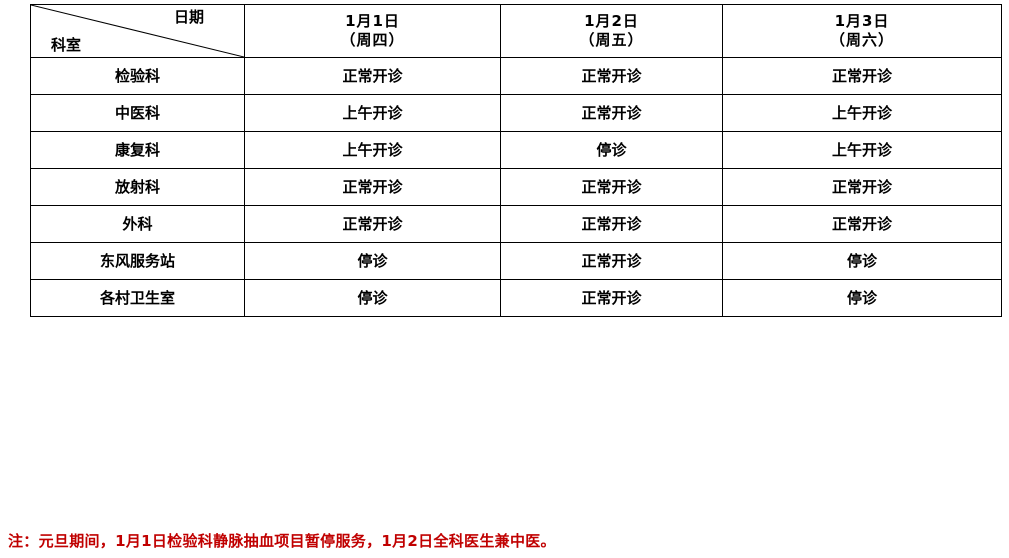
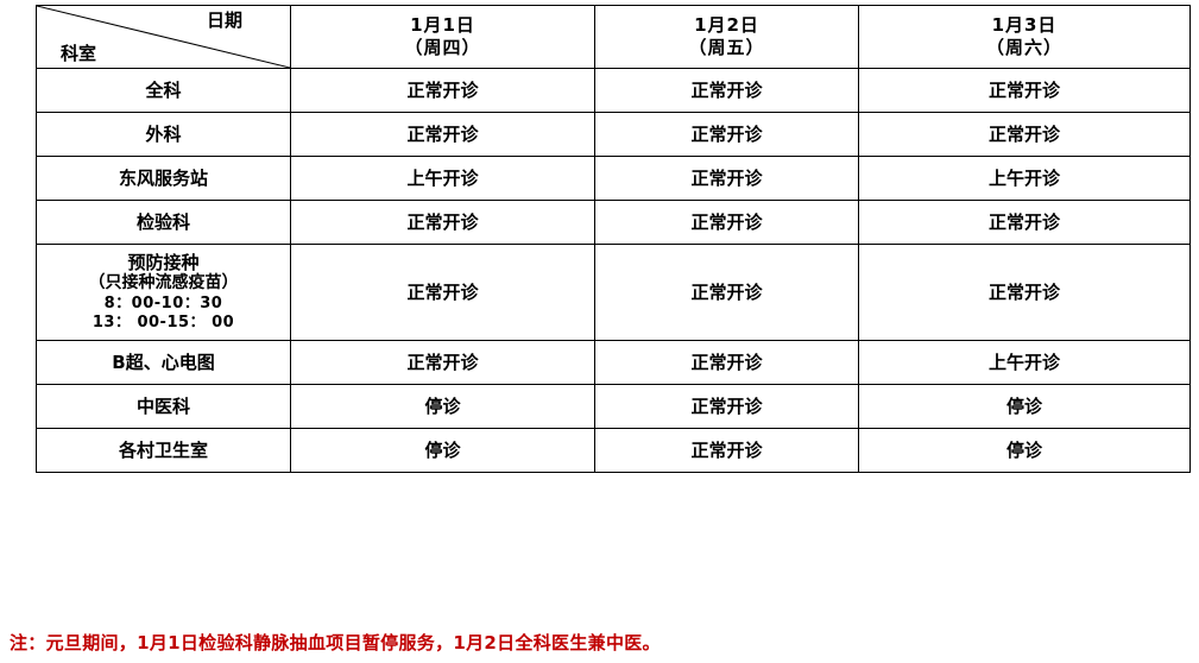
  日期 科室	1月1日 （周四）	1月2日 （周五）	1月3日 （周六）
+ 全科	正常开诊	正常开诊	正常开诊
- 检验科	正常开诊	正常开诊	正常开诊
+ 外科	正常开诊	正常开诊	正常开诊
- 中医科	上午开诊	正常开诊	上午开诊
+ 东风服务站	上午开诊	正常开诊	上午开诊
- 康复科	上午开诊	停诊	上午开诊
- 放射科	正常开诊	正常开诊	正常开诊
- 外科	正常开诊	正常开诊	正常开诊
+ 检验科	正常开诊	正常开诊	正常开诊
+ 预防接种 （只接种流感疫苗） 8：00-10：30 13： 00-15： 00	正常开诊	正常开诊	正常开诊
+ B超、心电图	正常开诊	正常开诊	上午开诊
- 东风服务站	停诊	正常开诊	停诊
+ 中医科	停诊	正常开诊	停诊
  各村卫生室	停诊	正常开诊	停诊
  注：元旦期间，1月1日检验科静脉抽血项目暂停服务，1月2日全科医生兼中医。
